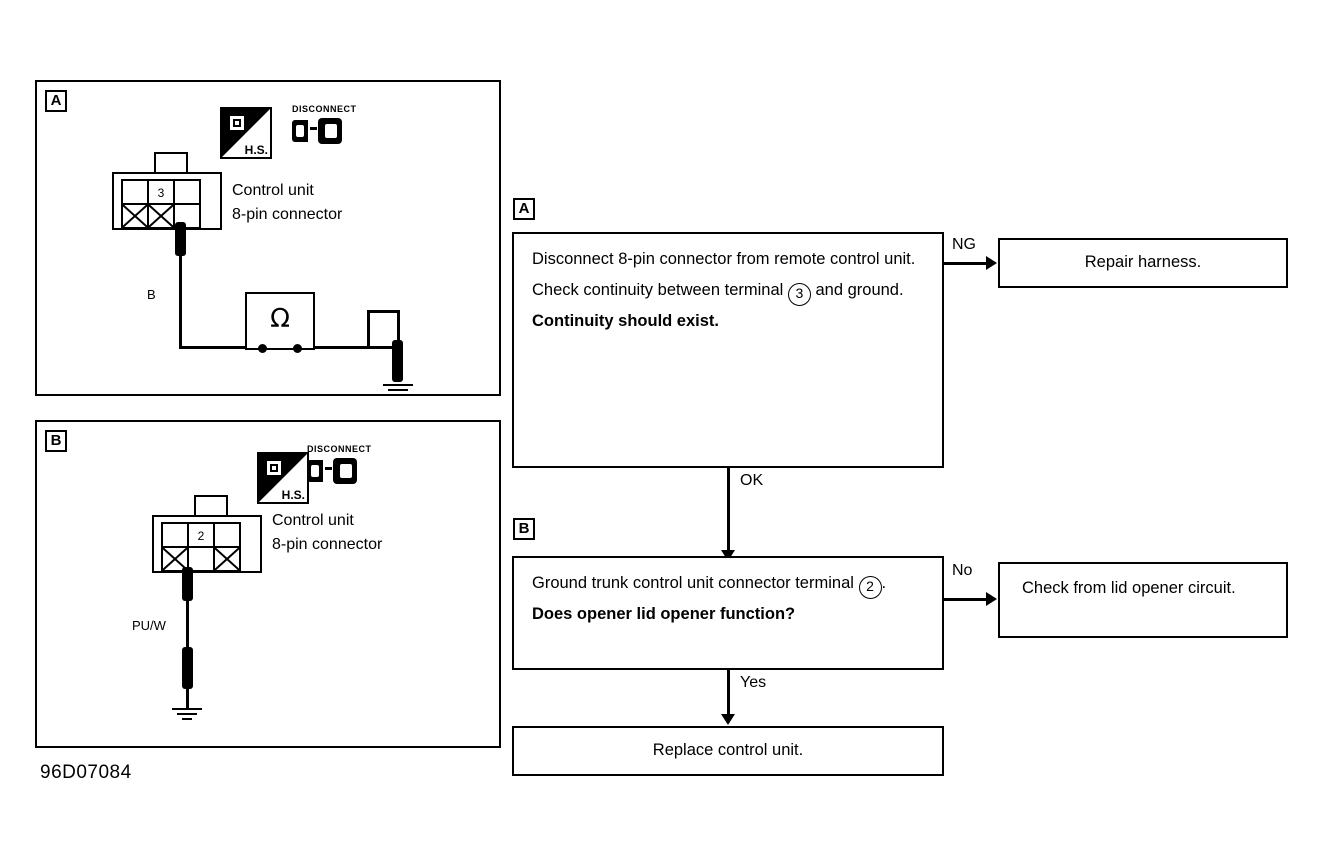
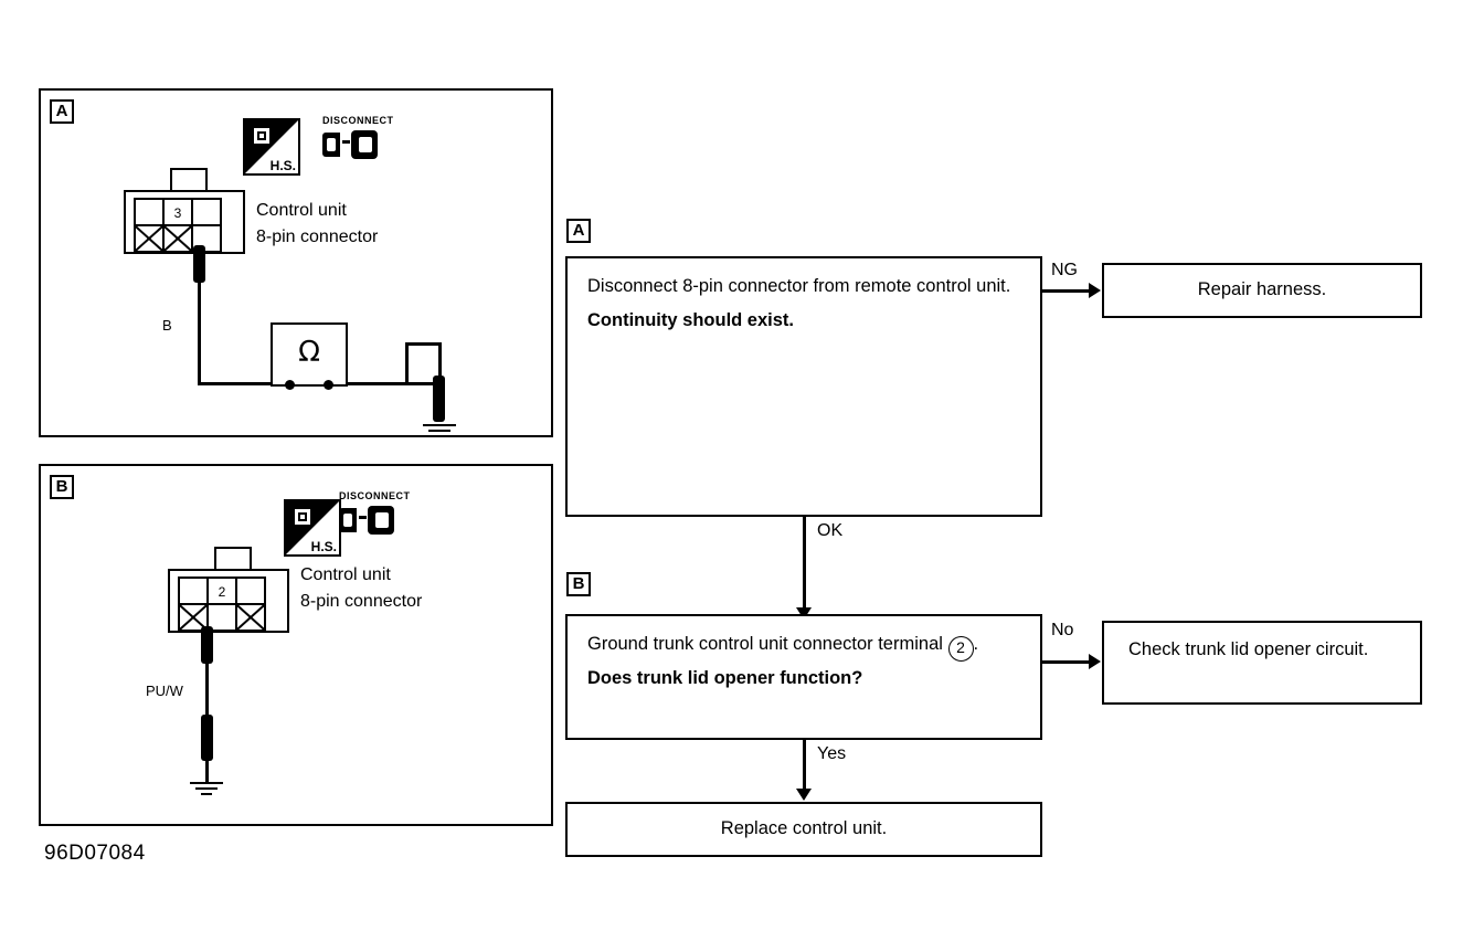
  A
  H.S.
  DISCONNECT
  3
  Control unit
  8-pin connector
  B
  Ω
  B
  H.S.
  DISCONNECT
  2
  Control unit
  8-pin connector
  PU/W
  96D07084
  A
  Disconnect 8-pin connector from remote control unit.
- Check continuity between terminal 3 and ground.
  Continuity should exist.
  NG
  Repair harness.
  OK
  B
  Ground trunk control unit connector terminal 2 .
- Does opener lid opener function?
+ Does trunk lid opener function?
  No
- Check from lid opener circuit.
+ Check trunk lid opener circuit.
  Yes
  Replace control unit.
